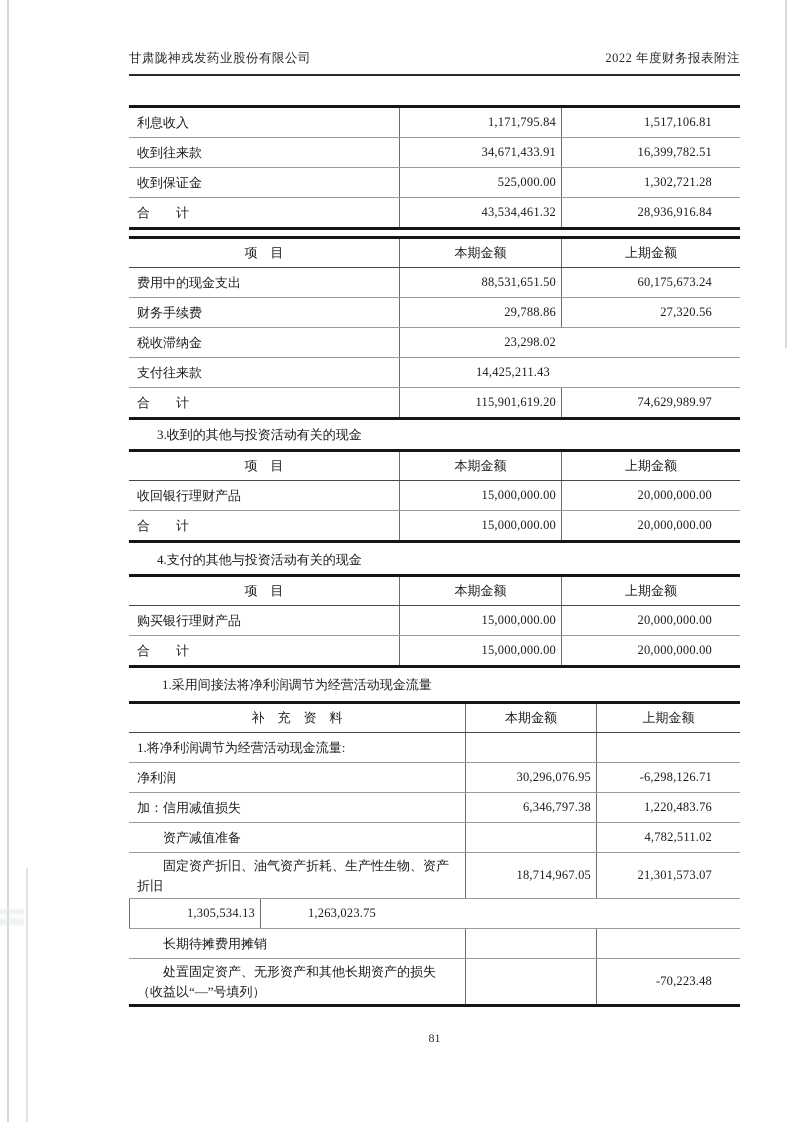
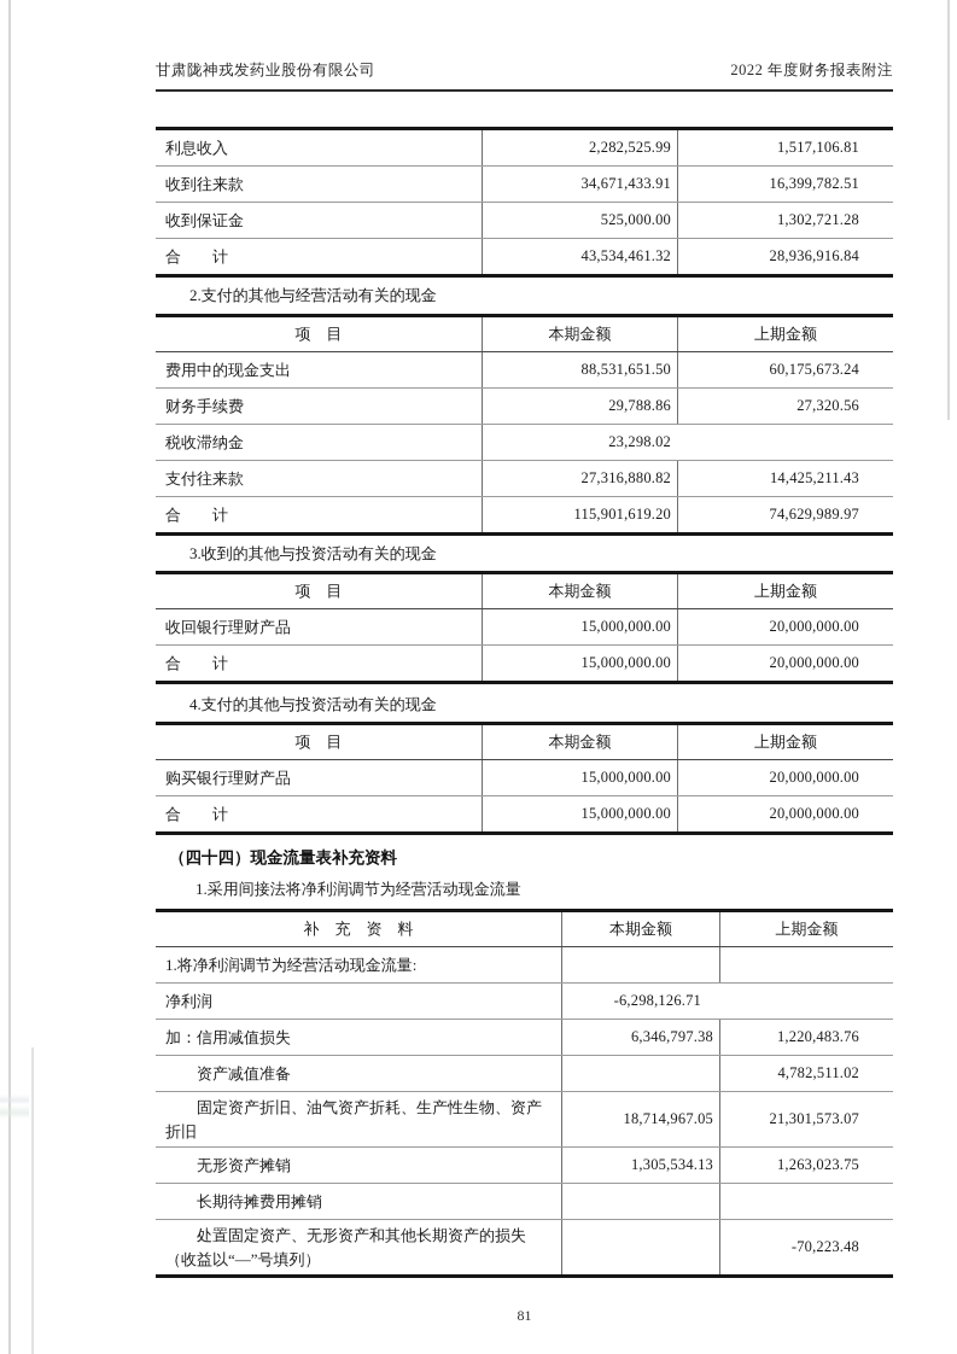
  甘肃陇神戎发药业股份有限公司
  2022 年度财务报表附注
  利息收入
- 1,171,795.84
+ 2,282,525.99
  1,517,106.81
  收到往来款
  34,671,433.91
  16,399,782.51
  收到保证金
  525,000.00
  1,302,721.28
  合 计
  43,534,461.32
  28,936,916.84
+ 2.支付的其他与经营活动有关的现金
  项 目
  本期金额
  上期金额
  费用中的现金支出
  88,531,651.50
  60,175,673.24
  财务手续费
  29,788.86
  27,320.56
  税收滞纳金
  23,298.02
  支付往来款
+ 27,316,880.82
  14,425,211.43
  合 计
  115,901,619.20
  74,629,989.97
  3.收到的其他与投资活动有关的现金
  项 目
  本期金额
  上期金额
  收回银行理财产品
  15,000,000.00
  20,000,000.00
  合 计
  15,000,000.00
  20,000,000.00
  4.支付的其他与投资活动有关的现金
  项 目
  本期金额
  上期金额
  购买银行理财产品
  15,000,000.00
  20,000,000.00
  合 计
  15,000,000.00
  20,000,000.00
+ （四十四）现金流量表补充资料
  1.采用间接法将净利润调节为经营活动现金流量
  补 充 资 料
  本期金额
  上期金额
  1.将净利润调节为经营活动现金流量:
  净利润
- 30,296,076.95
  -6,298,126.71
  加：信用减值损失
  6,346,797.38
  1,220,483.76
  资产减值准备
  4,782,511.02
  固定资产折旧、油气资产折耗、生产性生物、资产折旧
  18,714,967.05
  21,301,573.07
+ 无形资产摊销
  1,305,534.13
  1,263,023.75
  长期待摊费用摊销
  处置固定资产、无形资产和其他长期资产的损失（收益以“—”号填列）
  -70,223.48
  81
